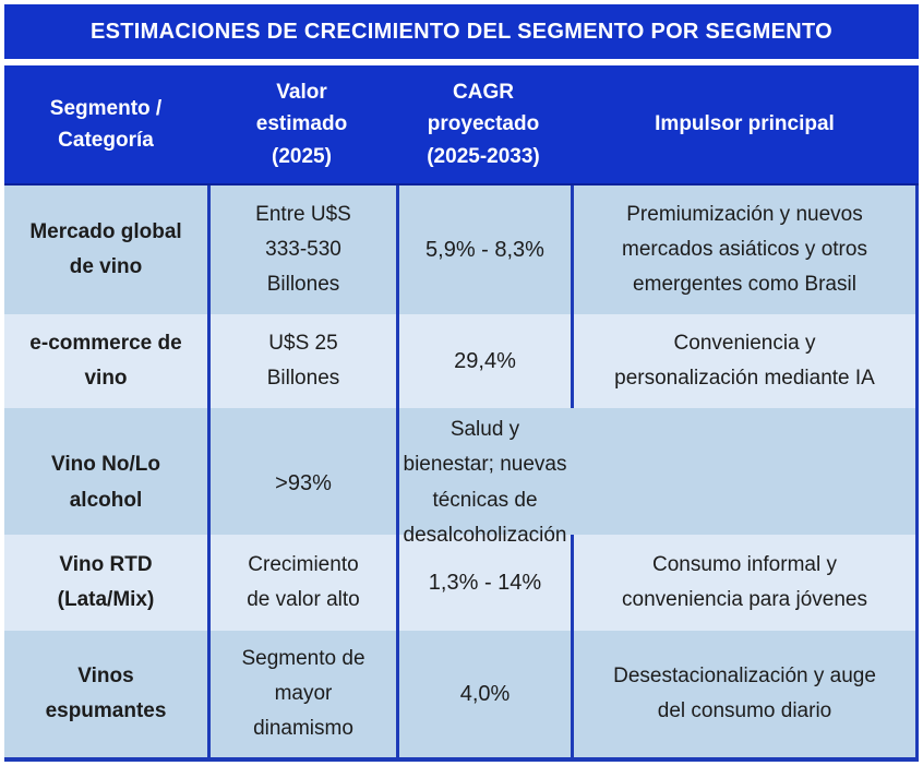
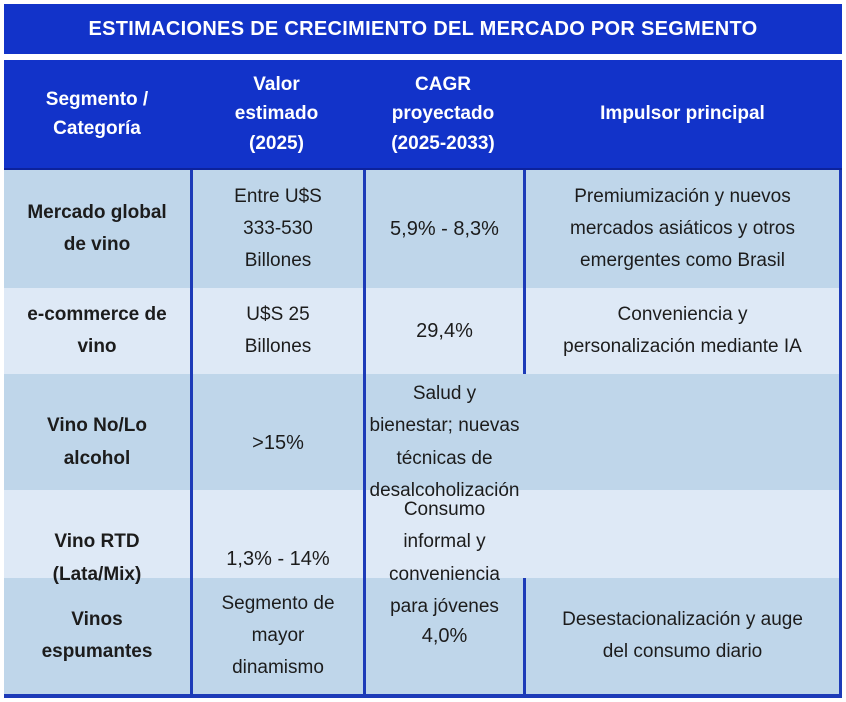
- ESTIMACIONES DE CRECIMIENTO DEL SEGMENTO POR SEGMENTO
+ ESTIMACIONES DE CRECIMIENTO DEL MERCADO POR SEGMENTO
  Segmento /
  Categoría
  Valor
  estimado
  (2025)
  CAGR
  proyectado
  (2025-2033)
  Impulsor principal
  Mercado global
  de vino
  Entre U$S
  333-530
  Billones
  5,9% - 8,3%
  Premiumización y nuevos
  mercados asiáticos y otros
  emergentes como Brasil
  e-commerce de
  vino
  U$S 25
  Billones
  29,4%
  Conveniencia y
  personalización mediante IA
  Vino No/Lo
  alcohol
- >93%
+ >15%
  Salud y bienestar; nuevas
  técnicas de desalcoholización
  Vino RTD
  (Lata/Mix)
- Crecimiento
- de valor alto
  1,3% - 14%
  Consumo informal y
  conveniencia para jóvenes
  Vinos
  espumantes
  Segmento de
  mayor
  dinamismo
  4,0%
  Desestacionalización y auge
  del consumo diario
